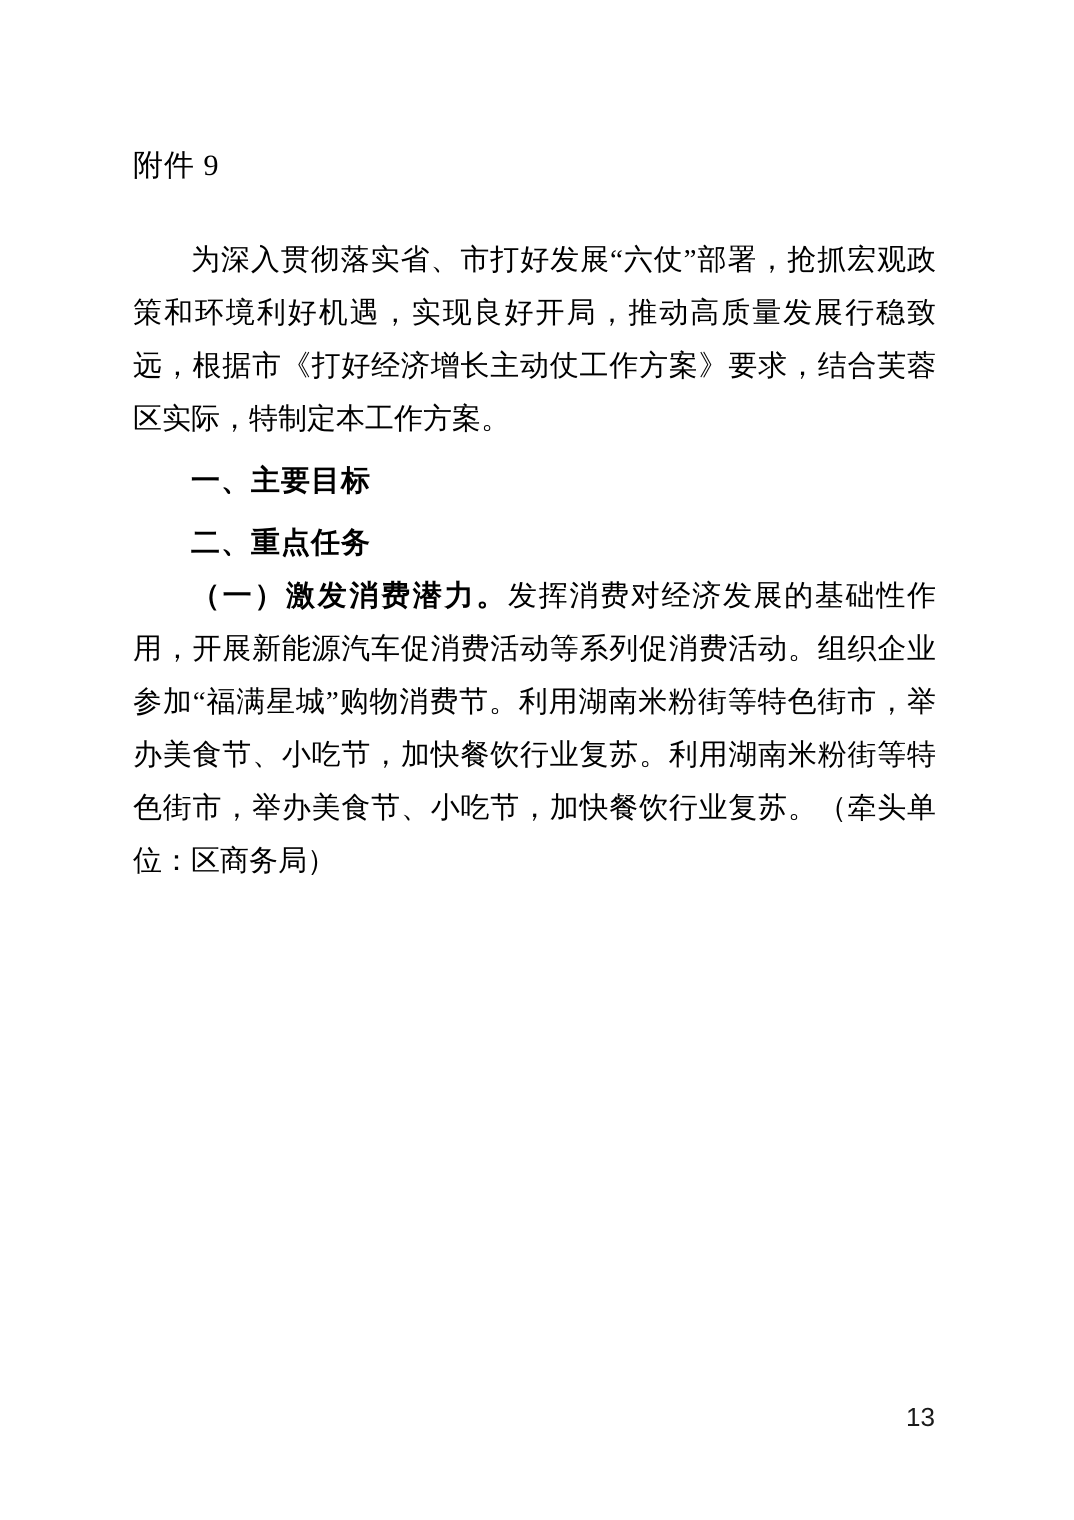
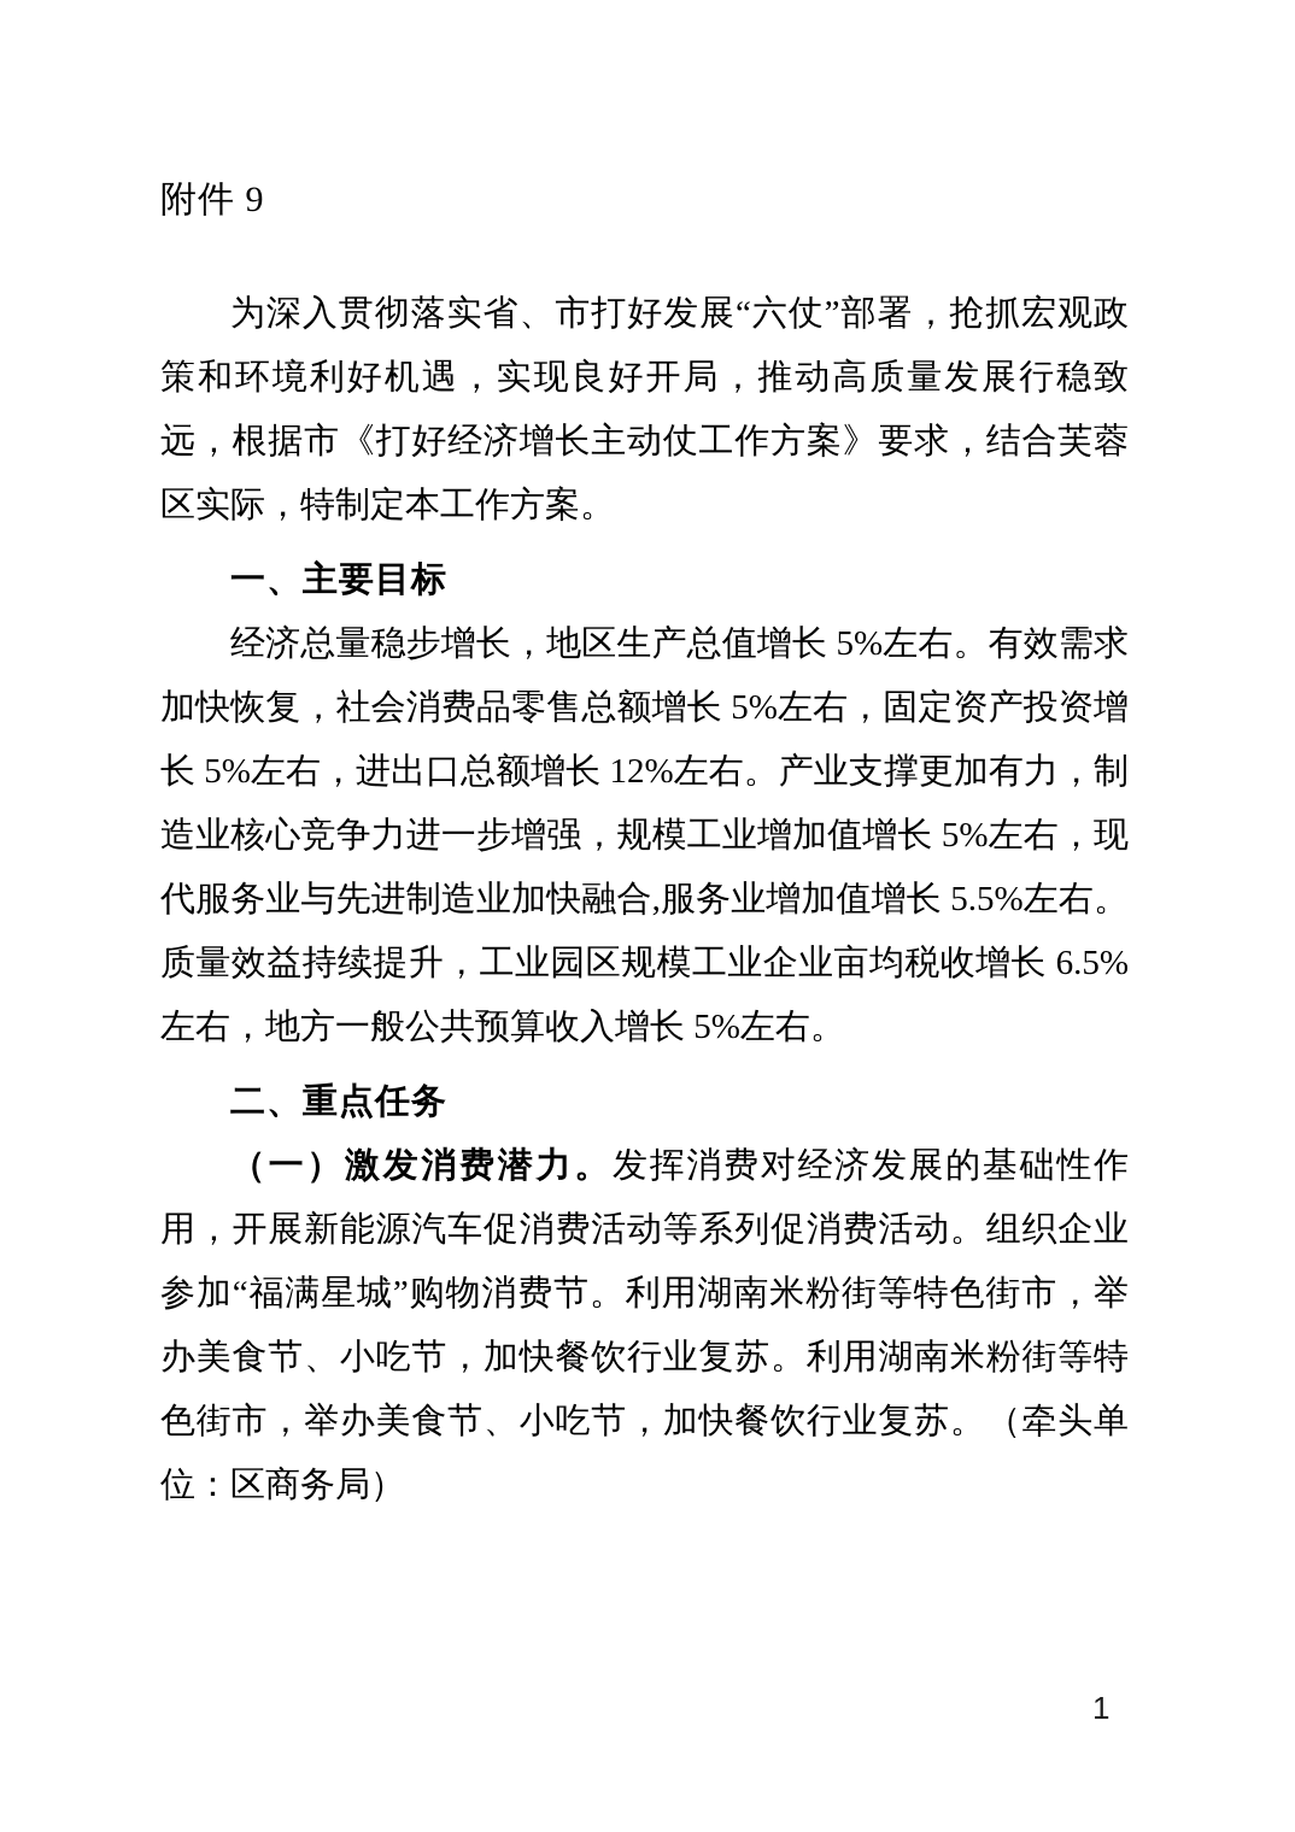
  附件 9
  为深入贯彻落实省、市打好发展“六仗”部署，抢抓宏观政策和环境利好机遇，实现良好开局，推动高质量发展行稳致远，根据市《打好经济增长主动仗工作方案》要求，结合芙蓉区实际，特制定本工作方案。
  一、主要目标
+ 经济总量稳步增长，地区生产总值增长 5%左右。有效需求加快恢复，社会消费品零售总额增长 5%左右，固定资产投资增长 5%左右，进出口总额增长 12%左右。产业支撑更加有力，制造业核心竞争力进一步增强，规模工业增加值增长 5%左右，现代服务业与先进制造业加快融合,服务业增加值增长 5.5%左右。质量效益持续提升，工业园区规模工业企业亩均税收增长 6.5%左右，地方一般公共预算收入增长 5%左右。
  二、重点任务
  （一）激发消费潜力。发挥消费对经济发展的基础性作用，开展新能源汽车促消费活动等系列促消费活动。组织企业参加“福满星城”购物消费节。利用湖南米粉街等特色街市，举办美食节、小吃节，加快餐饮行业复苏。利用湖南米粉街等特色街市，举办美食节、小吃节，加快餐饮行业复苏。（牵头单位：区商务局）
- 13
+ 1
